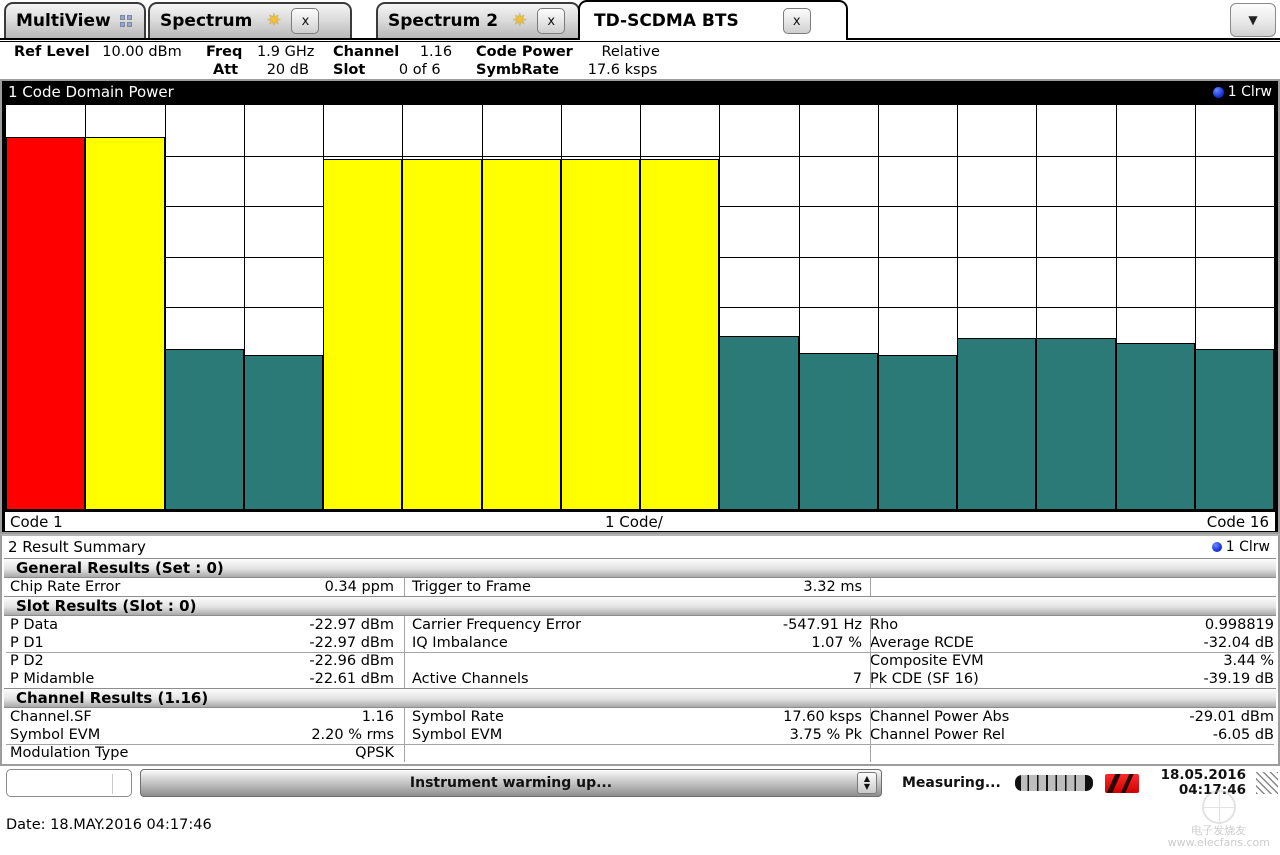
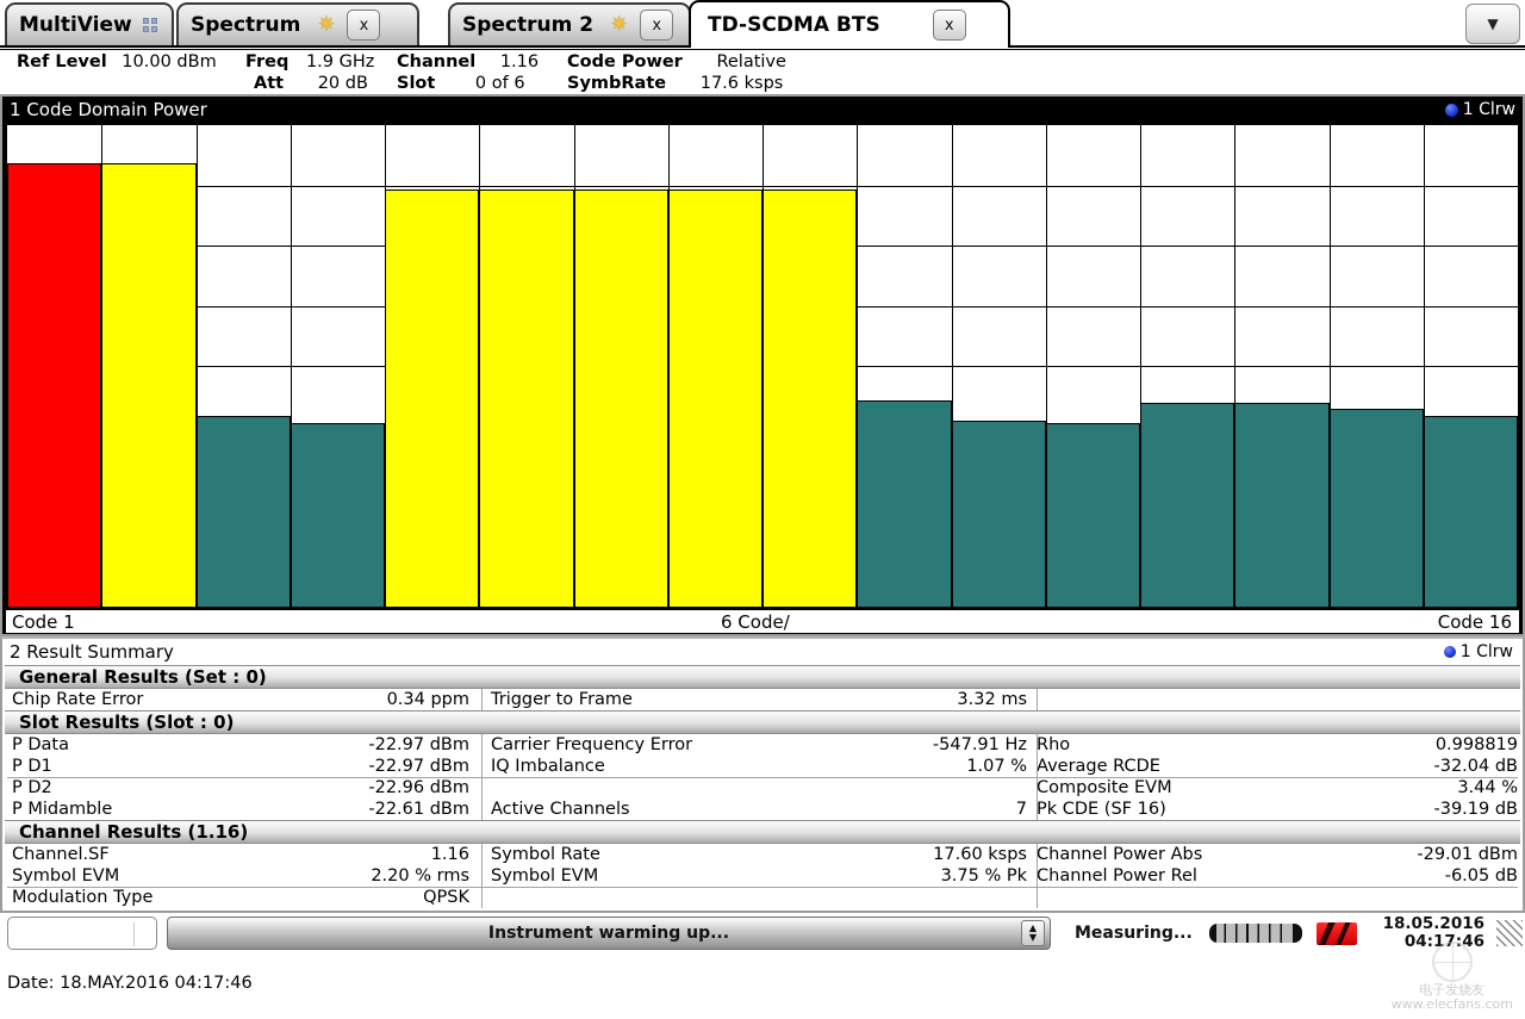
  MultiView
  Spectrum
  ✷
  x
  Spectrum 2
  ✷
  x
  TD-SCDMA BTS
  x
  ▼
  Ref Level 10.00 dBm
  Freq 1.9 GHz
  Att 20 dB
  Channel 1.16
  Slot 0 of 6
  Code Power Relative
  SymbRate 17.6 ksps
  1 Code Domain Power
  1 Clrw
  Code 1
- 1 Code/
+ 6 Code/
  Code 16
  2 Result Summary
  1 Clrw
  General Results (Set : 0)
  Chip Rate Error
  0.34 ppm
  Trigger to Frame
  3.32 ms
  Slot Results (Slot : 0)
  P Data
  -22.97 dBm
  P D1
  -22.97 dBm
  P D2
  -22.96 dBm
  P Midamble
  -22.61 dBm
  Carrier Frequency Error
  -547.91 Hz
  IQ Imbalance
  1.07 %
  Active Channels
  7
  Rho
  0.998819
  Average RCDE
  -32.04 dB
  Composite EVM
  3.44 %
  Pk CDE (SF 16)
  -39.19 dB
  Channel Results (1.16)
  Channel.SF
  1.16
  Symbol EVM
  2.20 % rms
  Modulation Type
  QPSK
  Symbol Rate
  17.60 ksps
  Symbol EVM
  3.75 % Pk
  Channel Power Abs
  -29.01 dBm
  Channel Power Rel
  -6.05 dB
  Instrument warming up...
  ▲
  ▼
  Measuring...
  18.05.2016
  04:17:46
  Date: 18.MAY.2016 04:17:46
  电子发烧友
  www.elecfans.com
